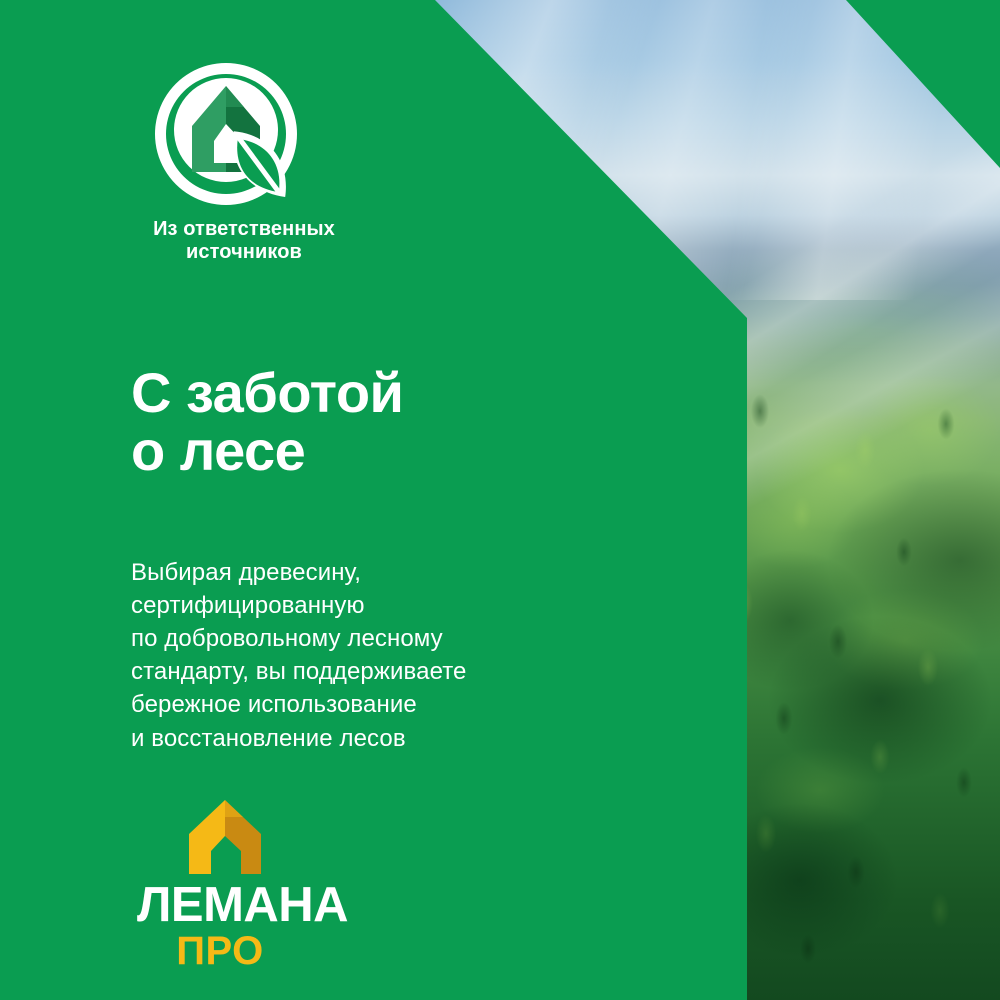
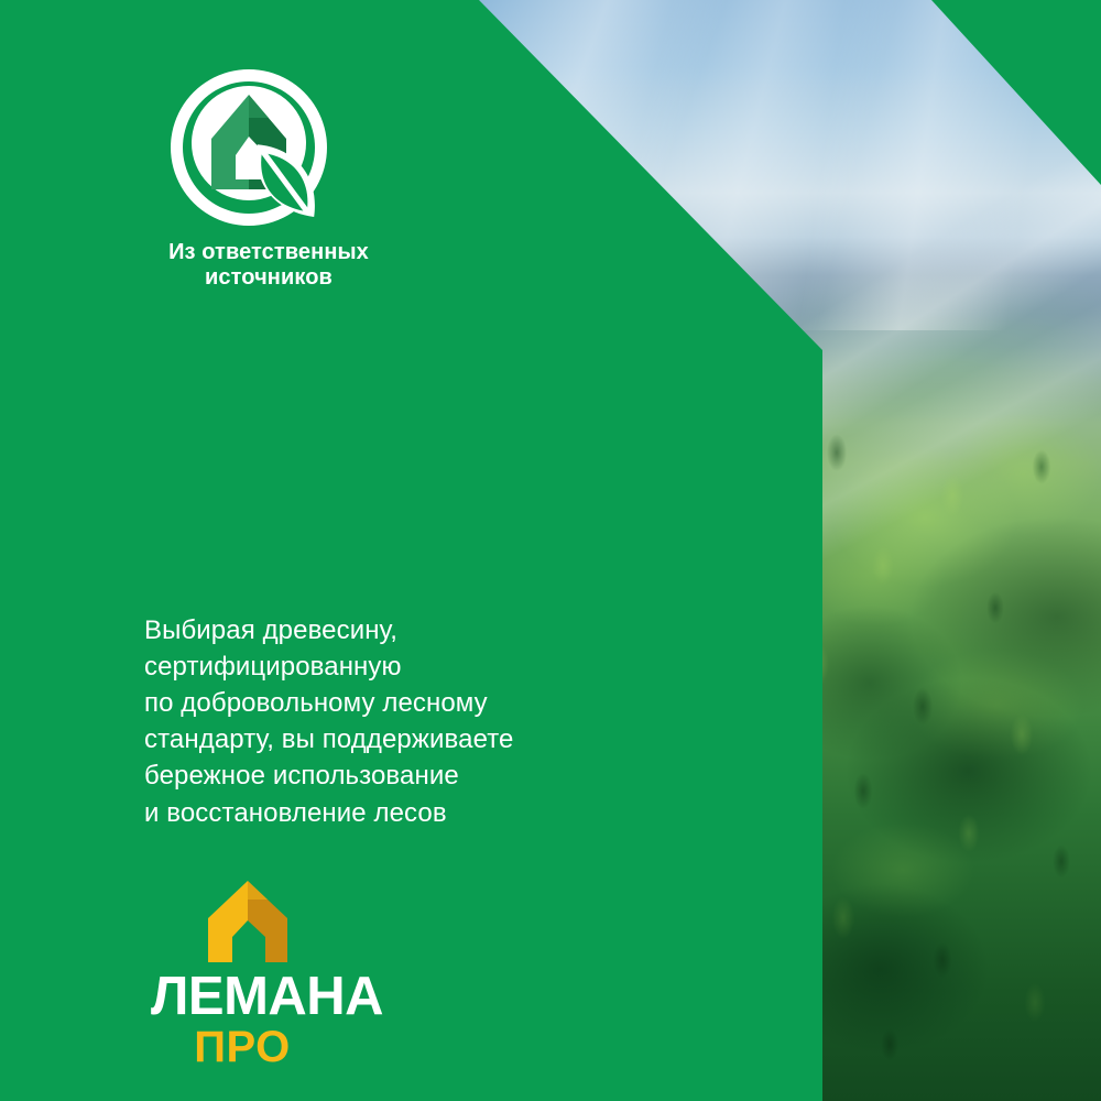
  Из ответственных
  источников
- С заботой
- о лесе
  Выбирая древесину,
  сертифицированную
  по добровольному лесному
  стандарту, вы поддерживаете
  бережное использование
  и восстановление лесов
  ЛЕМАНА
  ПРО
